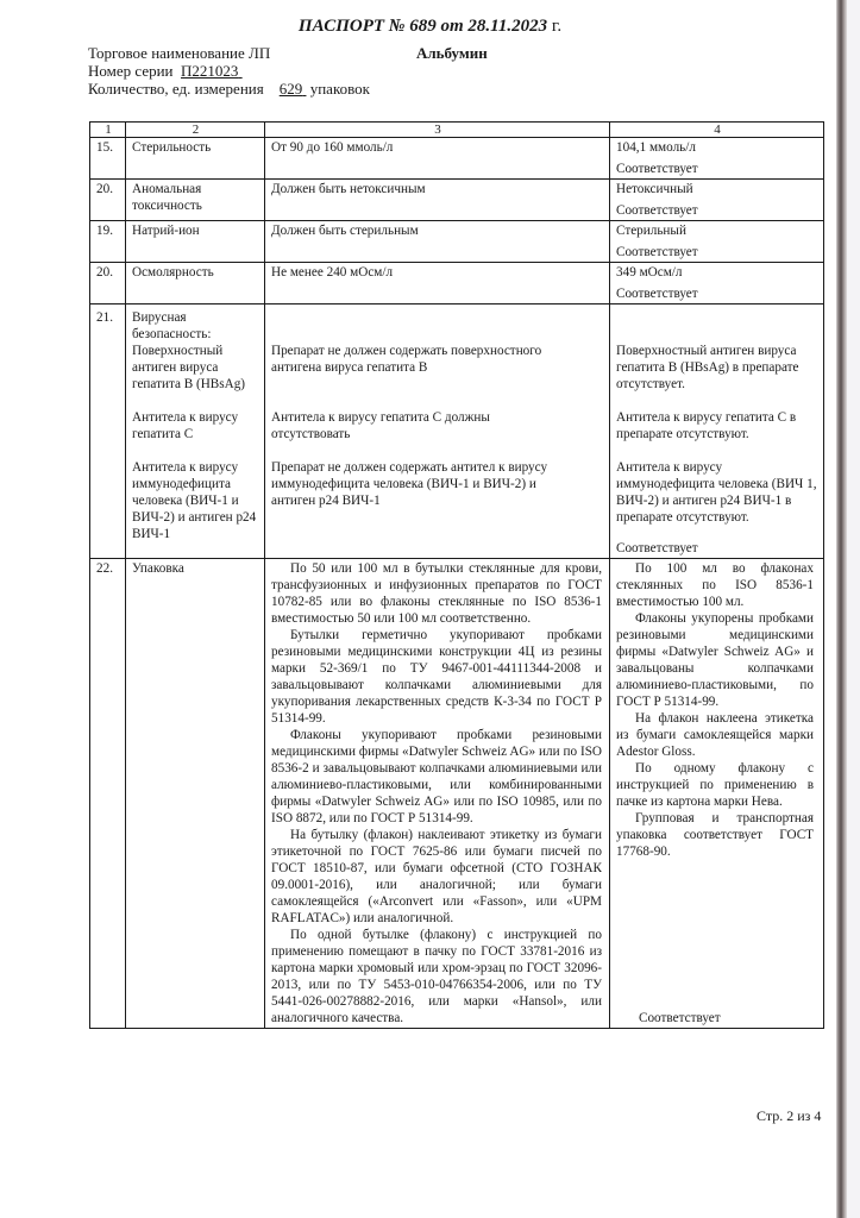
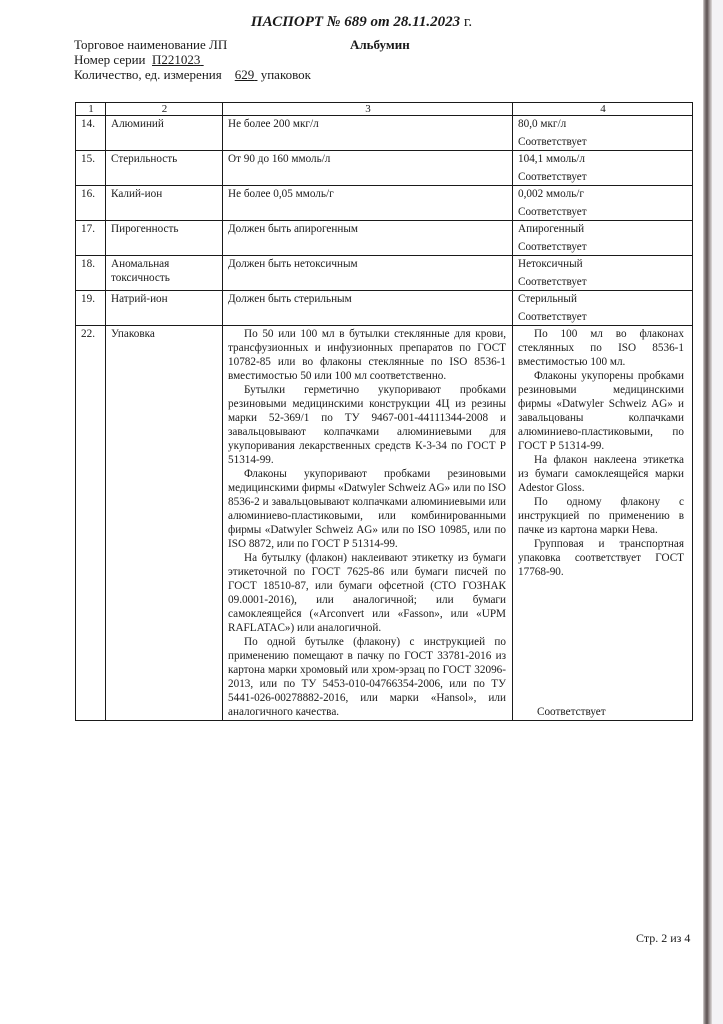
  ПАСПОРТ № 689 от 28.11.2023 г.
  Торговое наименование ЛП
  Альбумин
  Номер серии П221023
  Количество, ед. измерения 629 упаковок
  1	2	3	4
+ 14.	Алюминий	Не более 200 мкг/л	80,0 мкг/л Соответствует
  15.	Стерильность	От 90 до 160 ммоль/л	104,1 ммоль/л Соответствует
+ 16.	Калий-ион	Не более 0,05 ммоль/г	0,002 ммоль/г Соответствует
+ 17.	Пирогенность	Должен быть апирогенным	Апирогенный Соответствует
- 20.	Аномальная токсичность	Должен быть нетоксичным	Нетоксичный Соответствует
+ 18.	Аномальная токсичность	Должен быть нетоксичным	Нетоксичный Соответствует
  19.	Натрий-ион	Должен быть стерильным	Стерильный Соответствует
- 20.	Осмолярность	Не менее 240 мОсм/л	349 мОсм/л Соответствует
- 21.	Вирусная безопасность: Поверхностный антиген вируса гепатита В (HBsAg) Антитела к вирусу гепатита С Антитела к вирусу иммунодефицита человека (ВИЧ-1 и ВИЧ-2) и антиген р24 ВИЧ-1	Препарат не должен содержать поверхностного антигена вируса гепатита В Антитела к вирусу гепатита С должны отсутствовать Препарат не должен содержать антител к вирусу иммунодефицита человека (ВИЧ-1 и ВИЧ-2) и антиген р24 ВИЧ-1	Поверхностный антиген вируса гепатита В (HBsAg) в препарате отсутствует. Антитела к вирусу гепатита С в препарате отсутствуют. Антитела к вирусу иммунодефицита человека (ВИЧ 1, ВИЧ-2) и антиген р24 ВИЧ-1 в препарате отсутствуют. Соответствует
  22.	Упаковка	По 50 или 100 мл в бутылки стеклянные для крови, трансфузионных и инфузионных препаратов по ГОСТ 10782-85 или во флаконы стеклянные по ISO 8536-1 вместимостью 50 или 100 мл соответственно. Бутылки герметично укупоривают пробками резиновыми медицинскими конструкции 4Ц из резины марки 52-369/1 по ТУ 9467-001-44111344-2008 и завальцовывают колпачками алюминиевыми для укупоривания лекарственных средств К-3-34 по ГОСТ Р 51314-99. Флаконы укупоривают пробками резиновыми медицинскими фирмы «Datwyler Schweiz AG» или по ISO 8536-2 и завальцовывают колпачками алюминиевыми или алюминиево-пластиковыми, или комбинированными фирмы «Datwyler Schweiz AG» или по ISO 10985, или по ISO 8872, или по ГОСТ Р 51314-99. На бутылку (флакон) наклеивают этикетку из бумаги этикеточной по ГОСТ 7625-86 или бумаги писчей по ГОСТ 18510-87, или бумаги офсетной (СТО ГОЗНАК 09.0001-2016), или аналогичной; или бумаги самоклеящейся («Arconvert или «Fasson», или «UPM RAFLATAC») или аналогичной. По одной бутылке (флакону) с инструкцией по применению помещают в пачку по ГОСТ 33781-2016 из картона марки хромовый или хром-эрзац по ГОСТ 32096-2013, или по ТУ 5453-010-04766354-2006, или по ТУ 5441-026-00278882-2016, или марки «Hansol», или аналогичного качества.	По 100 мл во флаконах стеклянных по ISO 8536-1 вместимостью 100 мл. Флаконы укупорены пробками резиновыми медицинскими фирмы «Datwyler Schweiz AG» и завальцованы колпачками алюминиево-пластиковыми, по ГОСТ Р 51314-99. На флакон наклеена этикетка из бумаги самоклеящейся марки Adestor Gloss. По одному флакону с инструкцией по применению в пачке из картона марки Нева. Групповая и транспортная упаковка соответствует ГОСТ 17768-90. Соответствует
  Стр. 2 из 4
